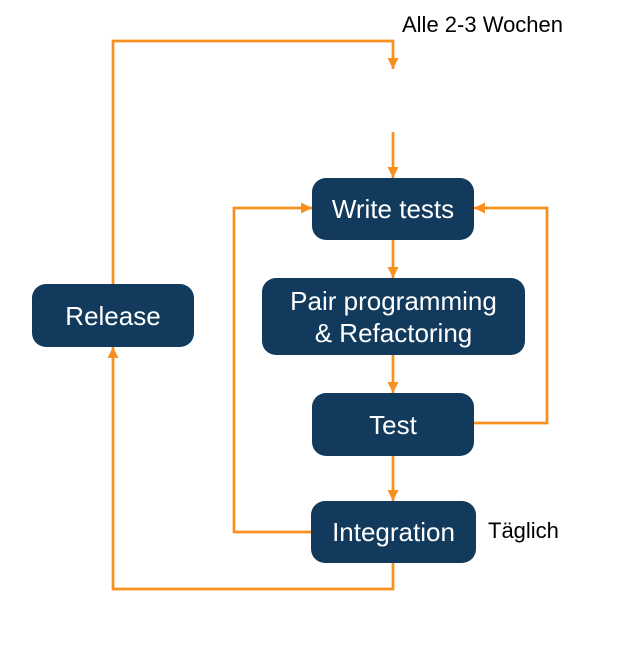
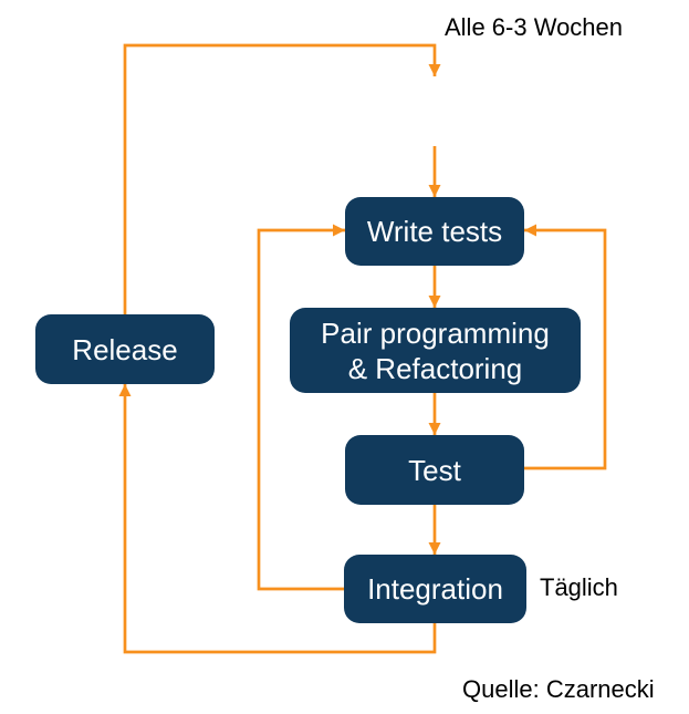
  Write tests
  Pair programming
  & Refactoring
  Test
  Integration
  Release
- Alle 2-3 Wochen
+ Alle 6-3 Wochen
  Täglich
+ Quelle: Czarnecki
